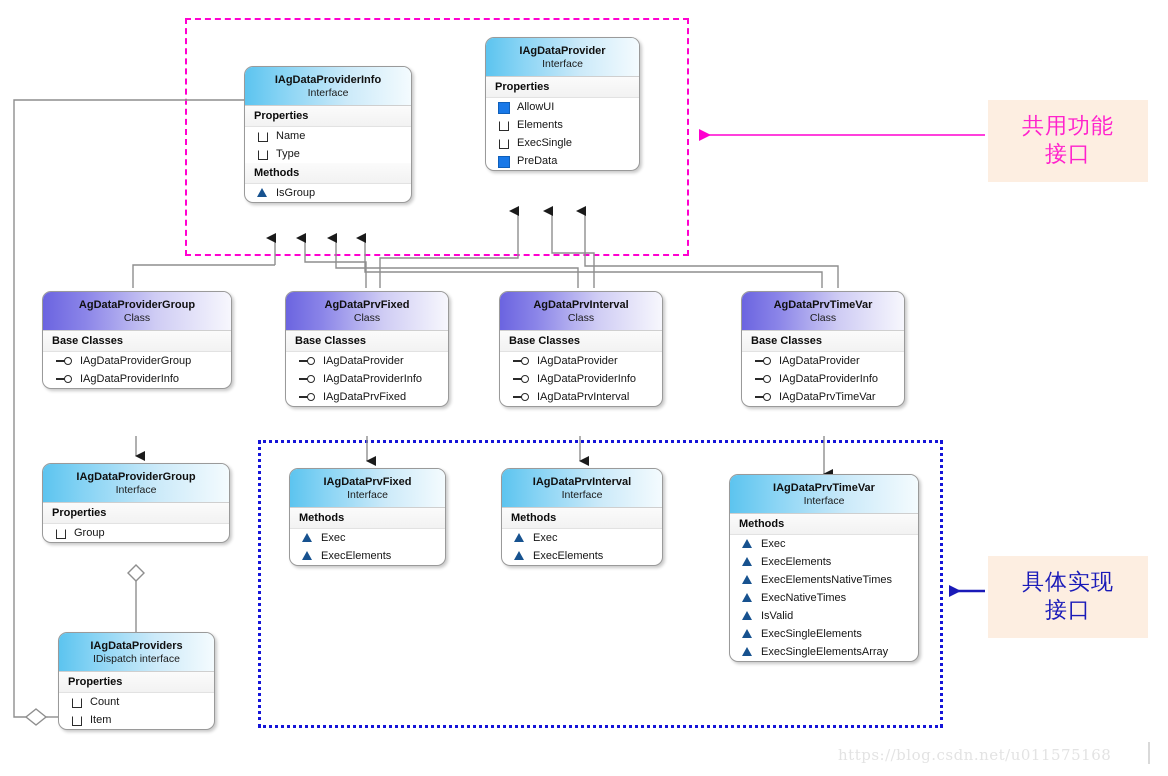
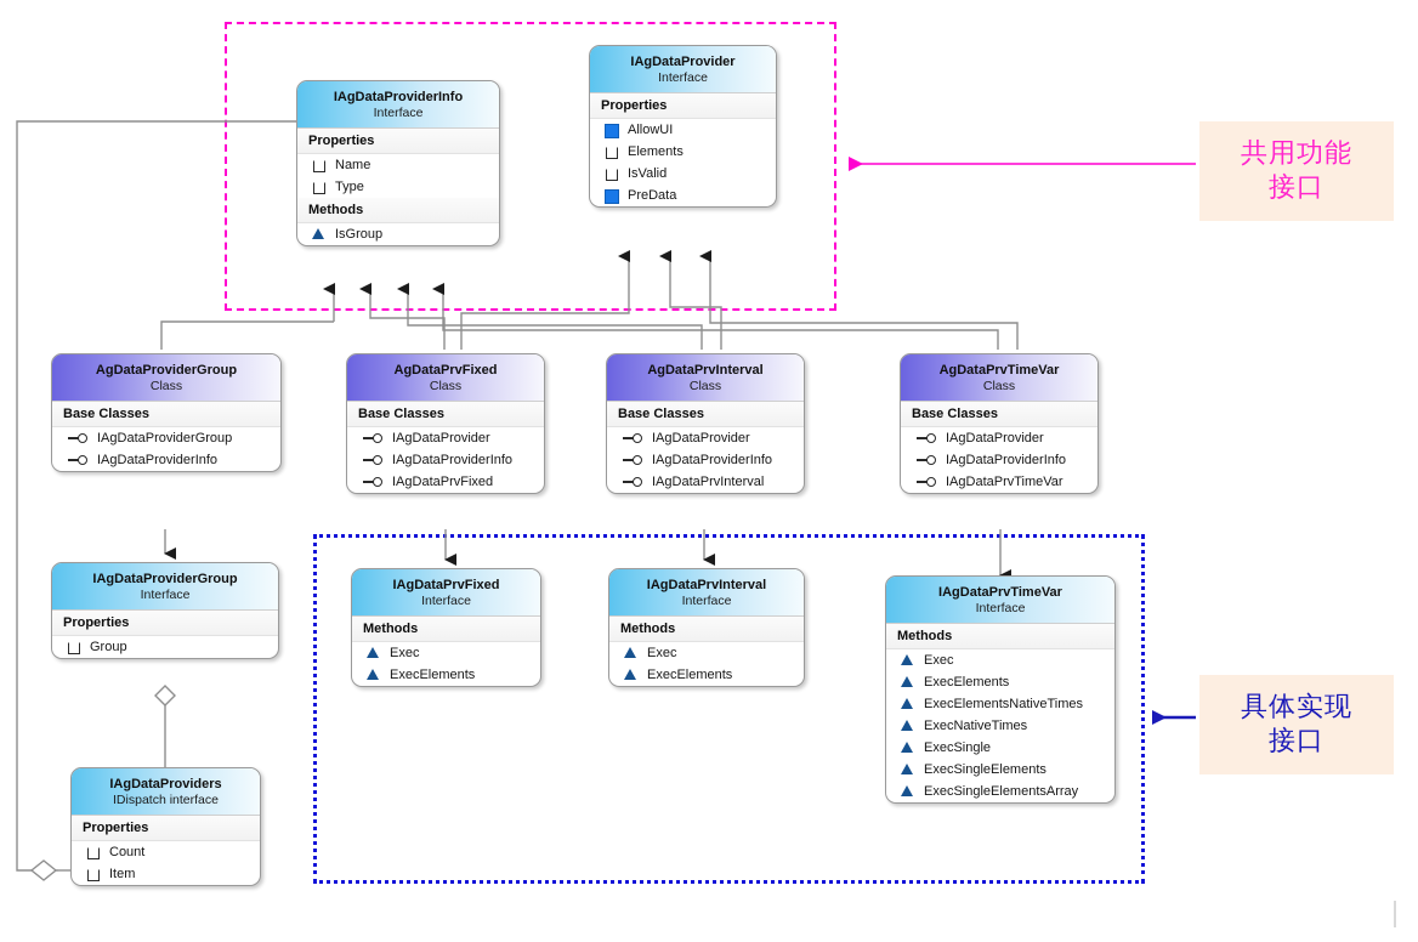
  IAgDataProviderInfo
  Interface
  Properties
  Name
  Type
  Methods
  IsGroup
  IAgDataProvider
  Interface
  Properties
  AllowUI
  Elements
- ExecSingle
+ IsValid
  PreData
  AgDataProviderGroup
  Class
  Base Classes
  IAgDataProviderGroup
  IAgDataProviderInfo
  AgDataPrvFixed
  Class
  Base Classes
  IAgDataProvider
  IAgDataProviderInfo
  IAgDataPrvFixed
  AgDataPrvInterval
  Class
  Base Classes
  IAgDataProvider
  IAgDataProviderInfo
  IAgDataPrvInterval
  AgDataPrvTimeVar
  Class
  Base Classes
  IAgDataProvider
  IAgDataProviderInfo
  IAgDataPrvTimeVar
  IAgDataProviderGroup
  Interface
  Properties
  Group
  IAgDataPrvFixed
  Interface
  Methods
  Exec
  ExecElements
  IAgDataPrvInterval
  Interface
  Methods
  Exec
  ExecElements
  IAgDataPrvTimeVar
  Interface
  Methods
  Exec
  ExecElements
  ExecElementsNativeTimes
  ExecNativeTimes
- IsValid
+ ExecSingle
  ExecSingleElements
  ExecSingleElementsArray
  IAgDataProviders
  IDispatch interface
  Properties
  Count
  Item
  共用功能
  接口
  具体实现
  接口
- https://blog.csdn.net/u011575168
